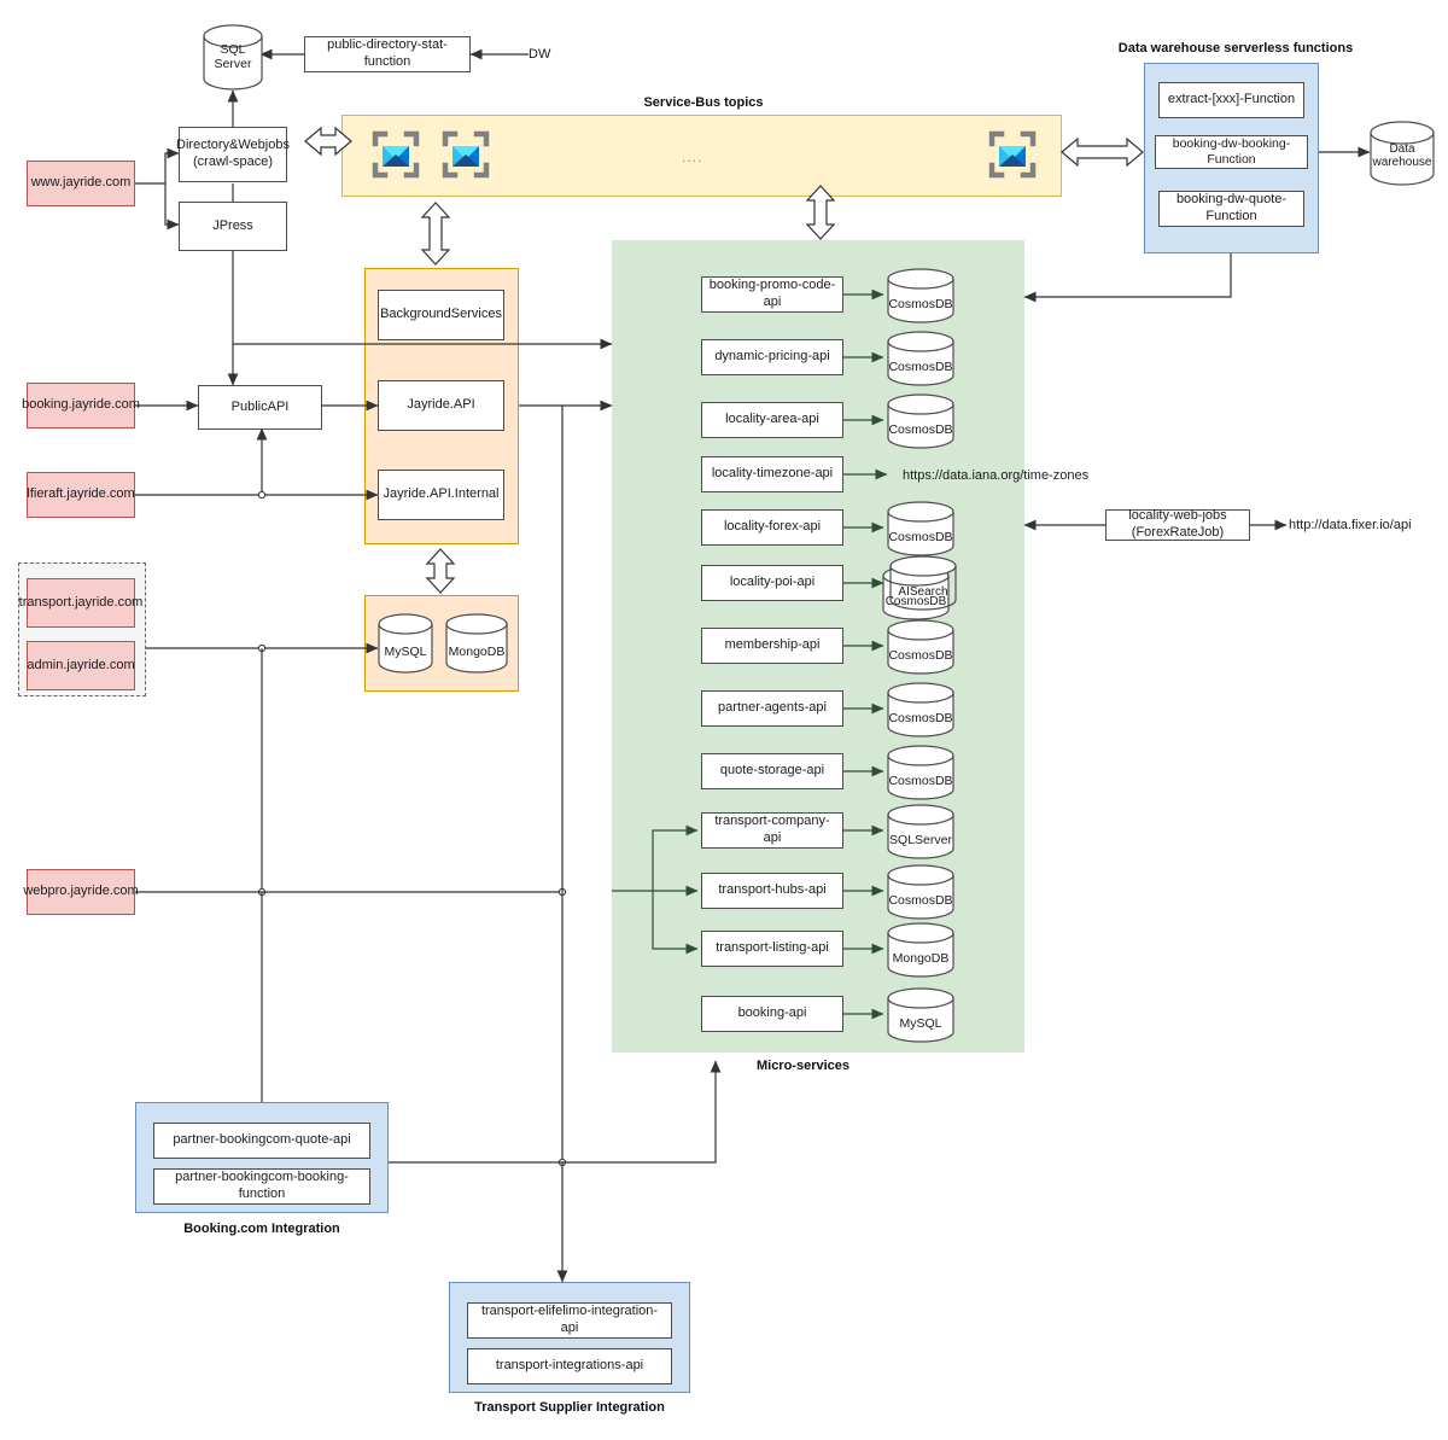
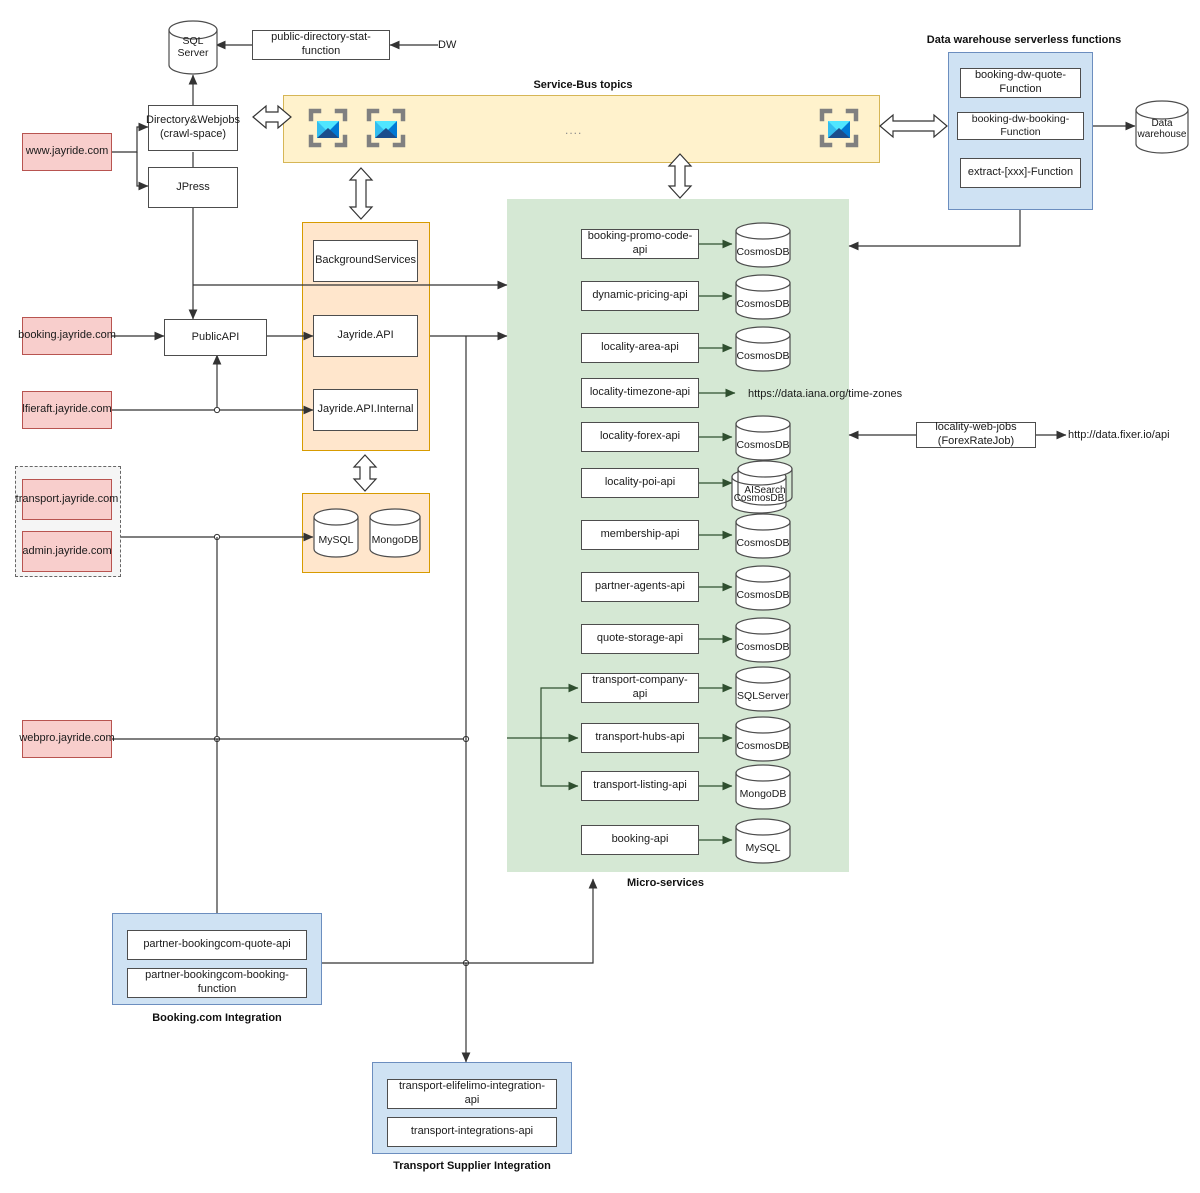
  SQL Server
  public-directory-stat-function
  DW
  Directory&Webjobs
  (crawl-space)
  JPress
  Service-Bus topics
  ....
  Data warehouse serverless functions
- extract-[xxx]-Function
+ booking-dw-quote-Function
  booking-dw-booking-Function
- booking-dw-quote-Function
+ extract-[xxx]-Function
  Data warehouse
  www.jayride.com
  booking.jayride.com
  lfieraft.jayride.com
  transport.jayride.com
  admin.jayride.com
  webpro.jayride.com
  PublicAPI
  BackgroundServices
  Jayride.API
  Jayride.API.Internal
  MySQL
  MongoDB
  booking-promo-code-api
  dynamic-pricing-api
  locality-area-api
  locality-timezone-api
  locality-forex-api
  locality-poi-api
  membership-api
  partner-agents-api
  quote-storage-api
  transport-company-api
  transport-hubs-api
  transport-listing-api
  booking-api
  CosmosDB
  CosmosDB
  CosmosDB
  https://data.iana.org/time-zones
  CosmosDB
  CosmosDB
  AISearch
  CosmosDB
  CosmosDB
  CosmosDB
  SQLServer
  CosmosDB
  MongoDB
  MySQL
  Micro-services
  locality-web-jobs
  (ForexRateJob)
  http://data.fixer.io/api
  partner-bookingcom-quote-api
  partner-bookingcom-booking-function
  Booking.com Integration
  transport-elifelimo-integration-api
  transport-integrations-api
  Transport Supplier Integration
